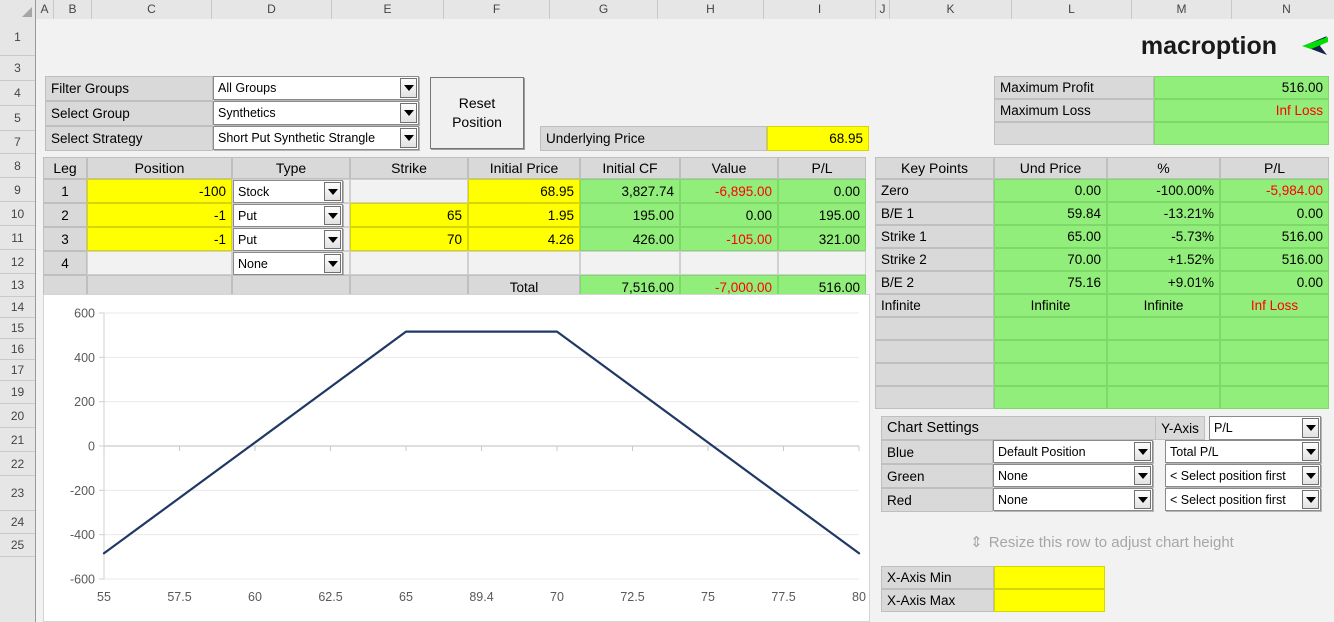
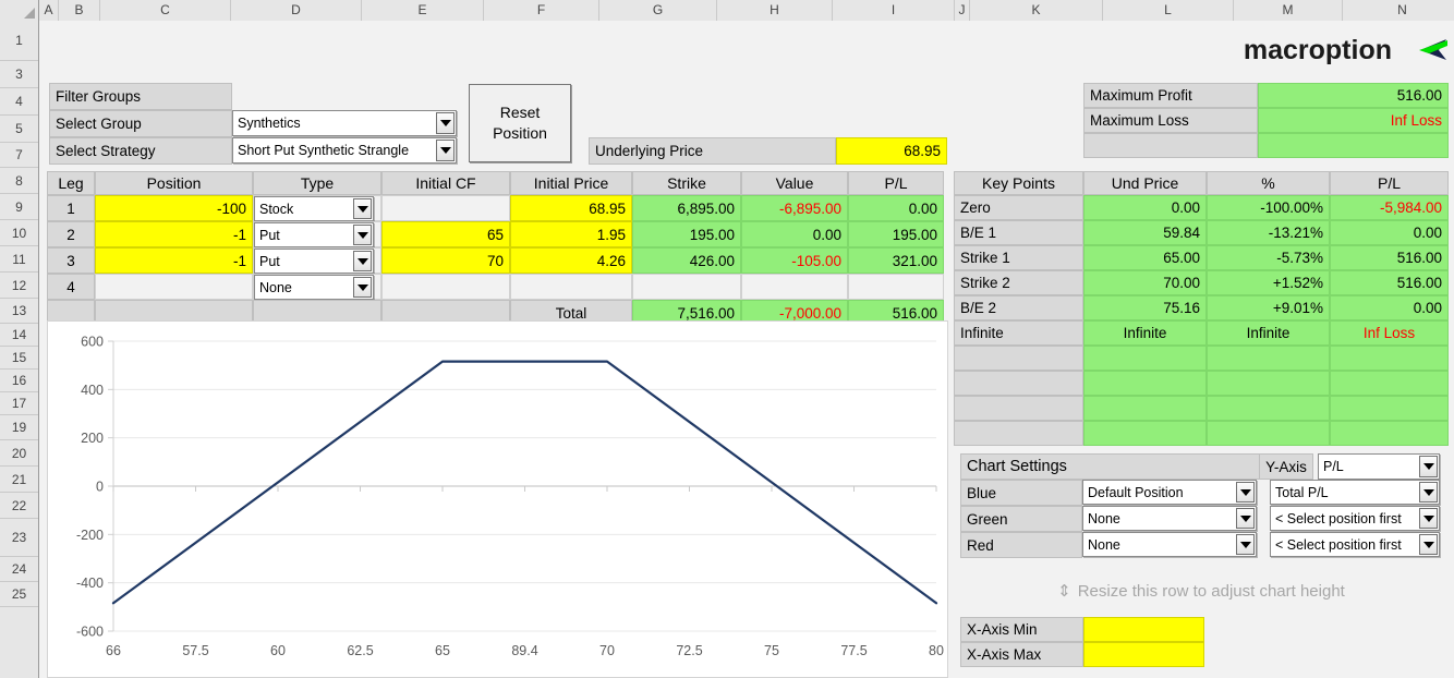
  A
  B
  C
  D
  E
  F
  G
  H
  I
  J
  K
  L
  M
  N
  1
  3
  4
  5
  7
  8
  9
  10
  11
  12
  13
  14
  15
  16
  17
  19
  20
  21
  22
  23
  24
  25
  macroption
  Filter Groups
- All Groups
  Select Group
  Synthetics
  Select Strategy
  Short Put Synthetic Strangle
  Reset
  Position
  Underlying Price
  68.95
  Maximum Profit
  516.00
  Maximum Loss
  Inf Loss
  Leg
  Position
  Type
- Strike
+ Initial CF
  Initial Price
- Initial CF
+ Strike
  Value
  P/L
  1
  -100
  Stock
  68.95
- 3,827.74
+ 6,895.00
  -6,895.00
  0.00
  2
  -1
  Put
  65
  1.95
  195.00
  0.00
  195.00
  3
  -1
  Put
  70
  4.26
  426.00
  -105.00
  321.00
  4
  None
  Total
  7,516.00
  -7,000.00
  516.00
  Key Points
  Und Price
  %
  P/L
  Zero
  0.00
  -100.00%
  -5,984.00
  B/E 1
  59.84
  -13.21%
  0.00
  Strike 1
  65.00
  -5.73%
  516.00
  Strike 2
  70.00
  +1.52%
  516.00
  B/E 2
  75.16
  +9.01%
  0.00
  Infinite
  Infinite
  Infinite
  Inf Loss
  Chart Settings
  Y-Axis
  P/L
  Blue
  Default Position
  Total P/L
  Green
  None
  < Select position first
  Red
  None
  < Select position first
  ⇕
  Resize this row to adjust chart height
  X-Axis Min
  X-Axis Max
  -600
  -400
  -200
  0
  200
  400
  600
- 55
+ 66
  57.5
  60
  62.5
  65
  89.4
  70
  72.5
  75
  77.5
  80
